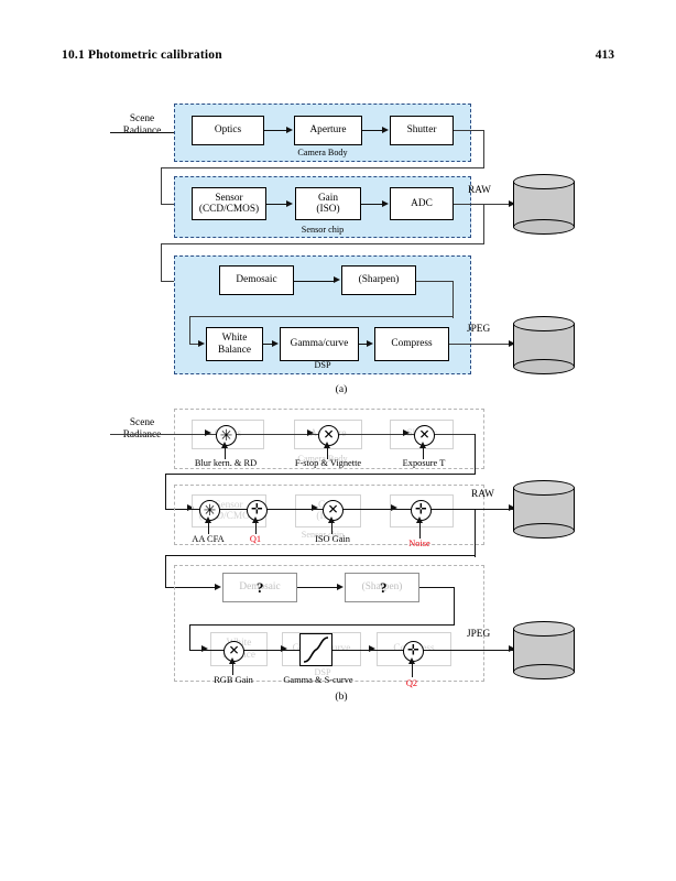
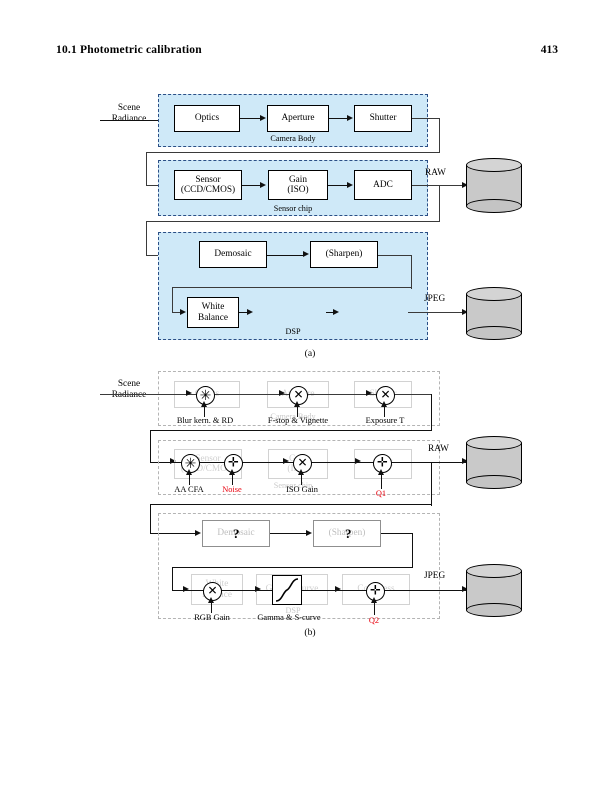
  10.1 Photometric calibration
  413
  Scene
  Radiance
  Camera Body
  Optics
  Aperture
  Shutter
  Sensor chip
  Sensor
  (CCD/CMOS)
  Gain
  (ISO)
  ADC
  RAW
  DSP
  Demosaic
  (Sharpen)
  White
  Balance
- Gamma/curve
- Compress
  JPEG
  (a)
  Scene
  Radiance
  Camera Body
  ✳
  ✕
  ✕
  Blur kern. & RD
  F-stop & Vignette
  Exposure T
  Sensor chip
  ensor
  ✳
  ✛
  ✕
  ✛
  AA CFA
- Q1
+ Noise
  ISO Gain
- Noise
+ Q1
  RAW
  DSP
  Demosaic
  ?
  (Sharpen)
  ?
  ✕
  ✛
  RGB Gain
  Gamma & S-curve
  Q2
  JPEG
  (b)
